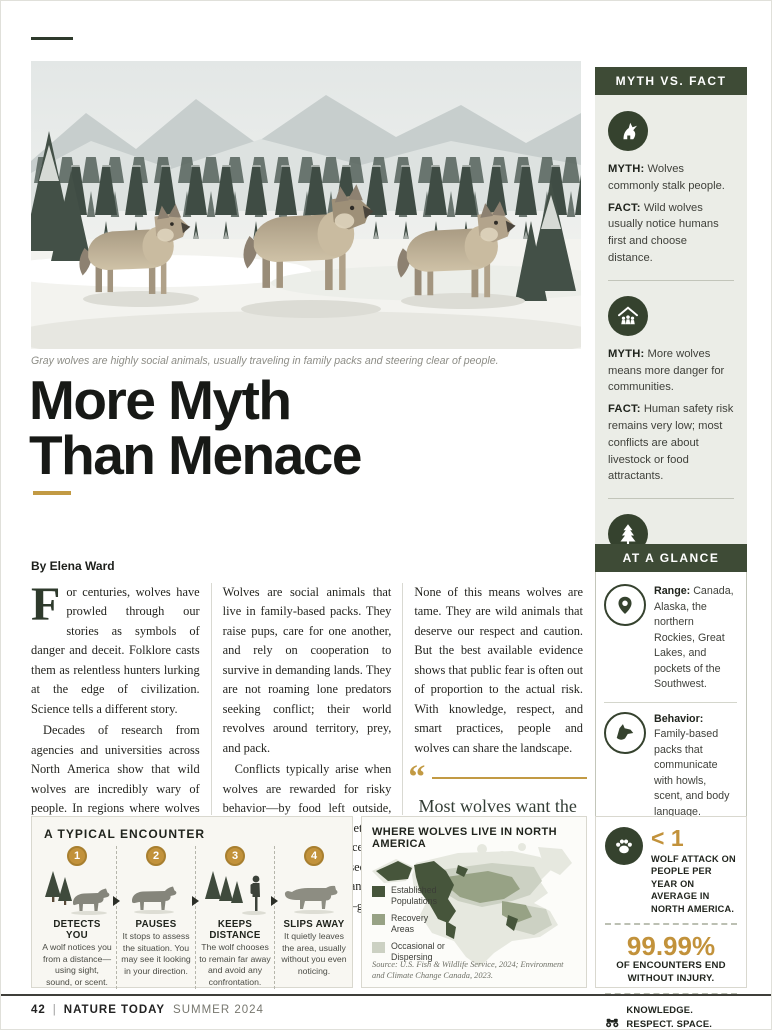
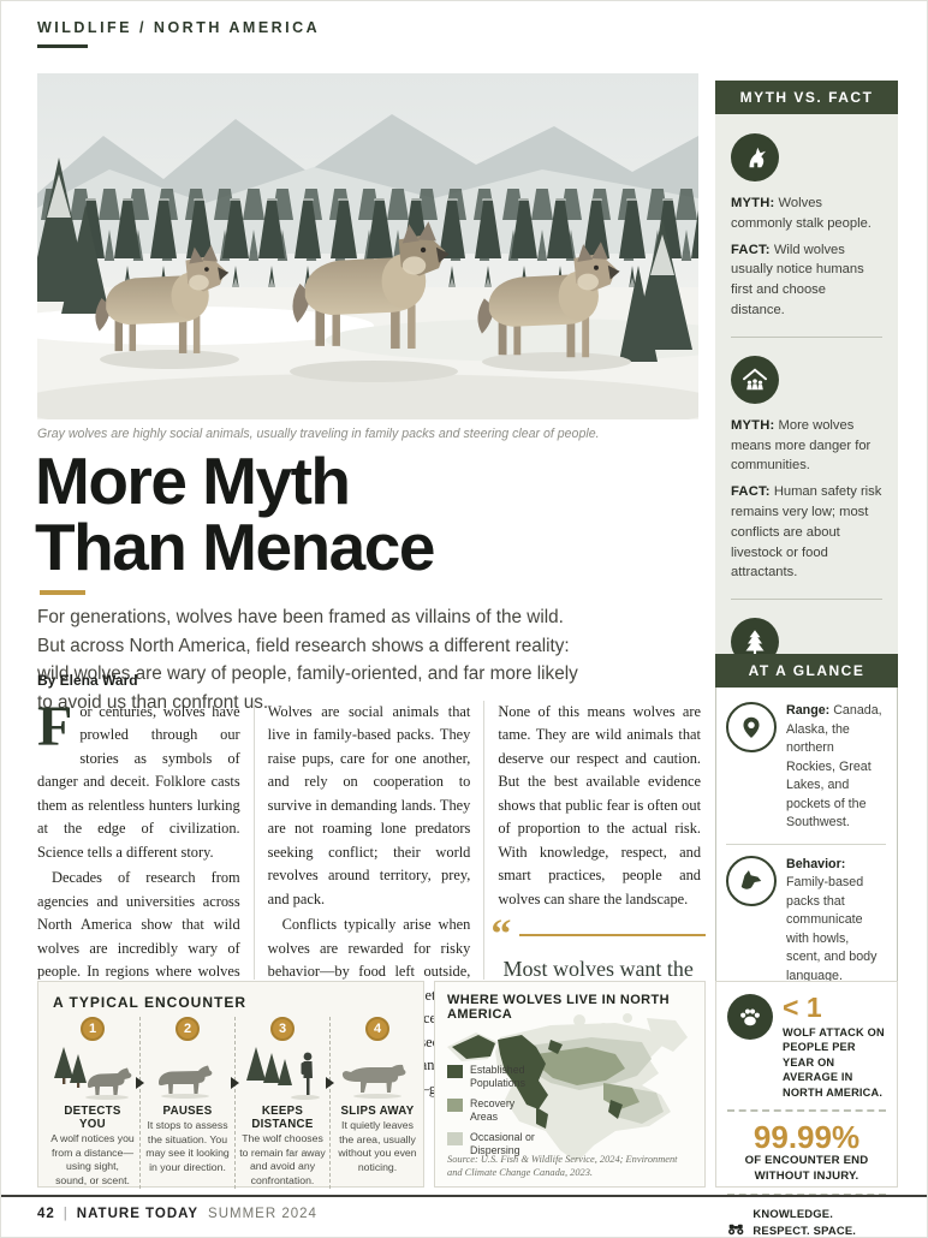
+ WILDLIFE / NORTH AMERICA
  Gray wolves are highly social animals, usually traveling in family packs and steering clear of people.
  More Myth
  Than Menace
+ For generations, wolves have been framed as villains of the wild. But across North America, field research shows a different reality: wild wolves are wary of people, family-oriented, and far more likely to avoid us than confront us.
  By Elena Ward
  F
  or centuries, wolves have prowled through our stories as symbols of danger and deceit. Folklore casts them as relentless hunters lurking at the edge of civilization. Science tells a different story.
  Wolves are social animals that live in family-based packs. They raise pups, care for one another, and rely on cooperation to survive in demanding lands. They are not roaming lone predators seeking conflict; their world revolves around territory, prey, and pack.
  None of this means wolves are tame. They are wild animals that deserve our respect and caution. But the best available evidence shows that public fear is often out of proportion to the actual risk. With knowledge, respect, and smart practices, people and wolves can share the landscape.
  “
  MYTH VS. FACT
  MYTH: Wolves commonly stalk people.
  FACT: Wild wolves usually notice humans first and choose distance.
  MYTH: More wolves means more danger for communities.
  FACT: Human safety risk remains very low; most conflicts are about livestock or food attractants.
  AT A GLANCE
  Range: Canada, Alaska, the northern Rockies, Great Lakes, and pockets of the Southwest.
  Behavior: Family-based packs that communicate with howls, scent, and body language.
  A TYPICAL ENCOUNTER
  1
  DETECTS YOU
  A wolf notices you from a distance—using sight, sound, or scent.
  2
  PAUSES
  It stops to assess the situation. You may see it looking in your direction.
  3
  KEEPS DISTANCE
  The wolf chooses to remain far away and avoid any confrontation.
  4
  SLIPS AWAY
  It quietly leaves the area, usually without you even noticing.
  WHERE WOLVES LIVE IN NORTH AMERICA
  Established Populations
  Recovery Areas
  Occasional or Dispersing
  Source: U.S. Fish & Wildlife Service, 2024; Environment and Climate Change Canada, 2023.
  < 1
  WOLF ATTACK ON PEOPLE PER YEAR ON AVERAGE IN NORTH AMERICA.
  99.99%
- OF ENCOUNTERS END WITHOUT INJURY.
+ OF ENCOUNTER END WITHOUT INJURY.
  42 | NATURE TODAY SUMMER 2024
